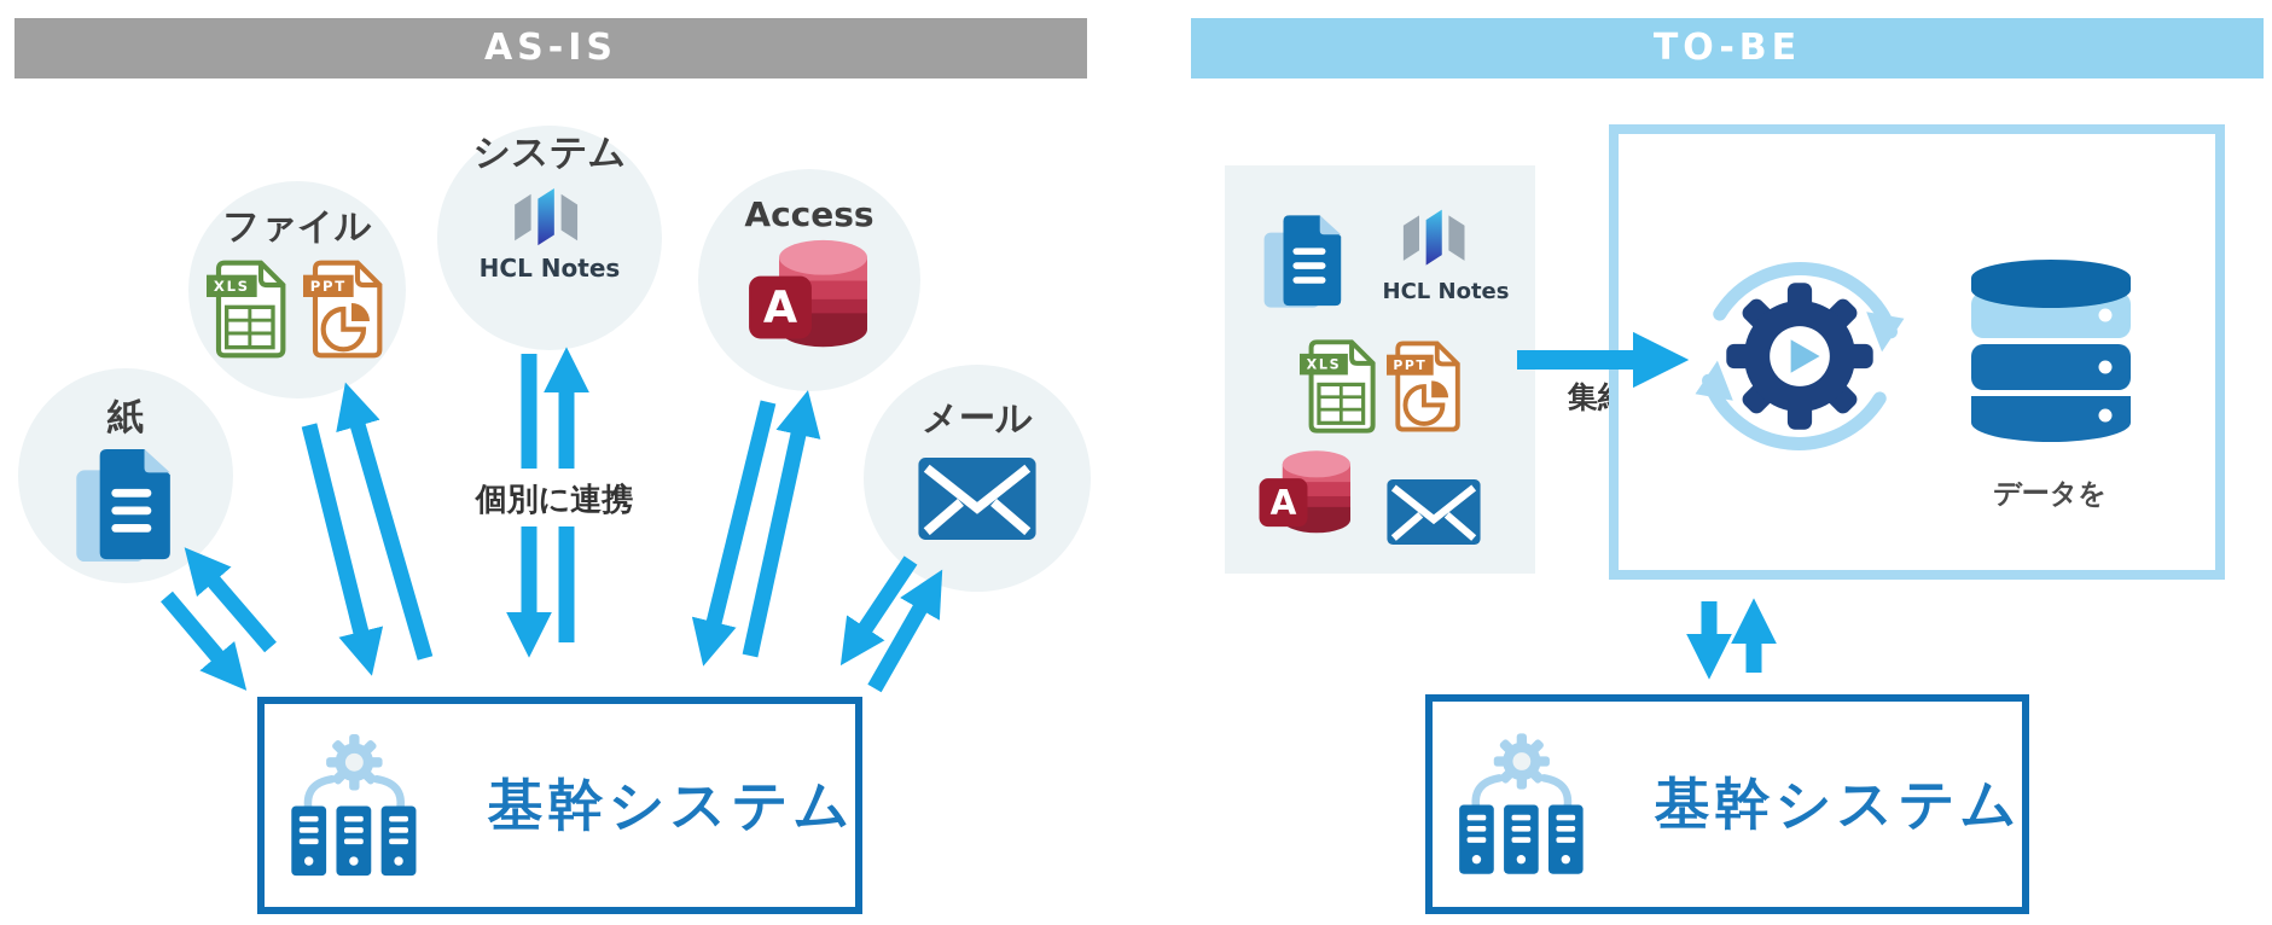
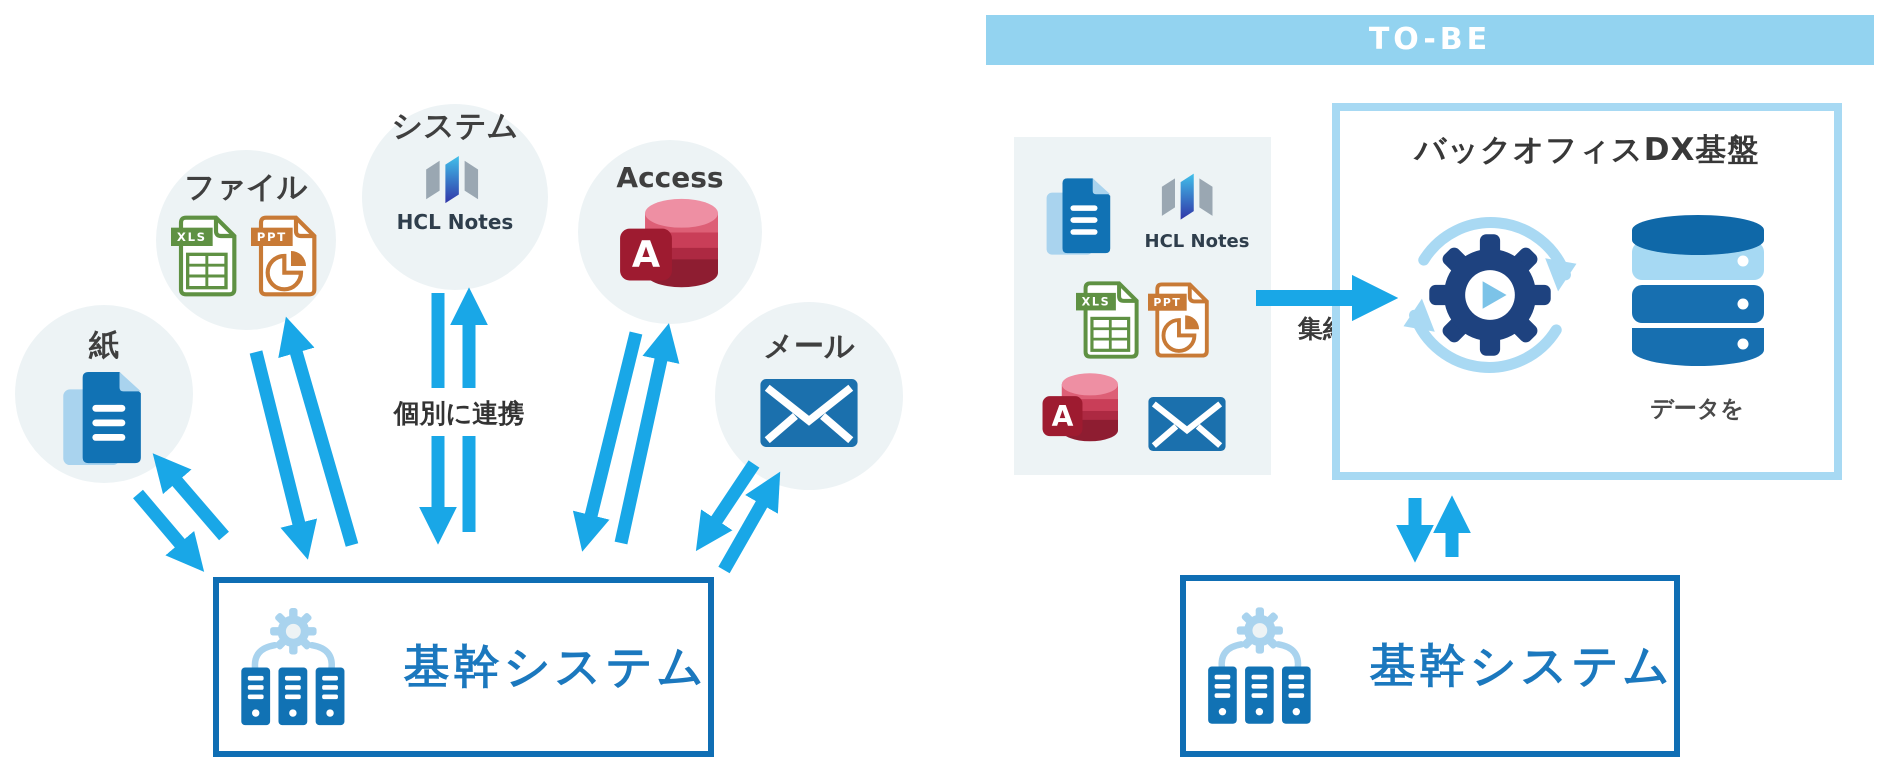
- AS-IS
  TO-BE
  紙
  ファイル
  システム
  HCL Notes
  Access
  メール
  個別に連携
  基幹システム
  HCL Notes
+ バックオフィスDX基盤
  データを
  基幹システム
